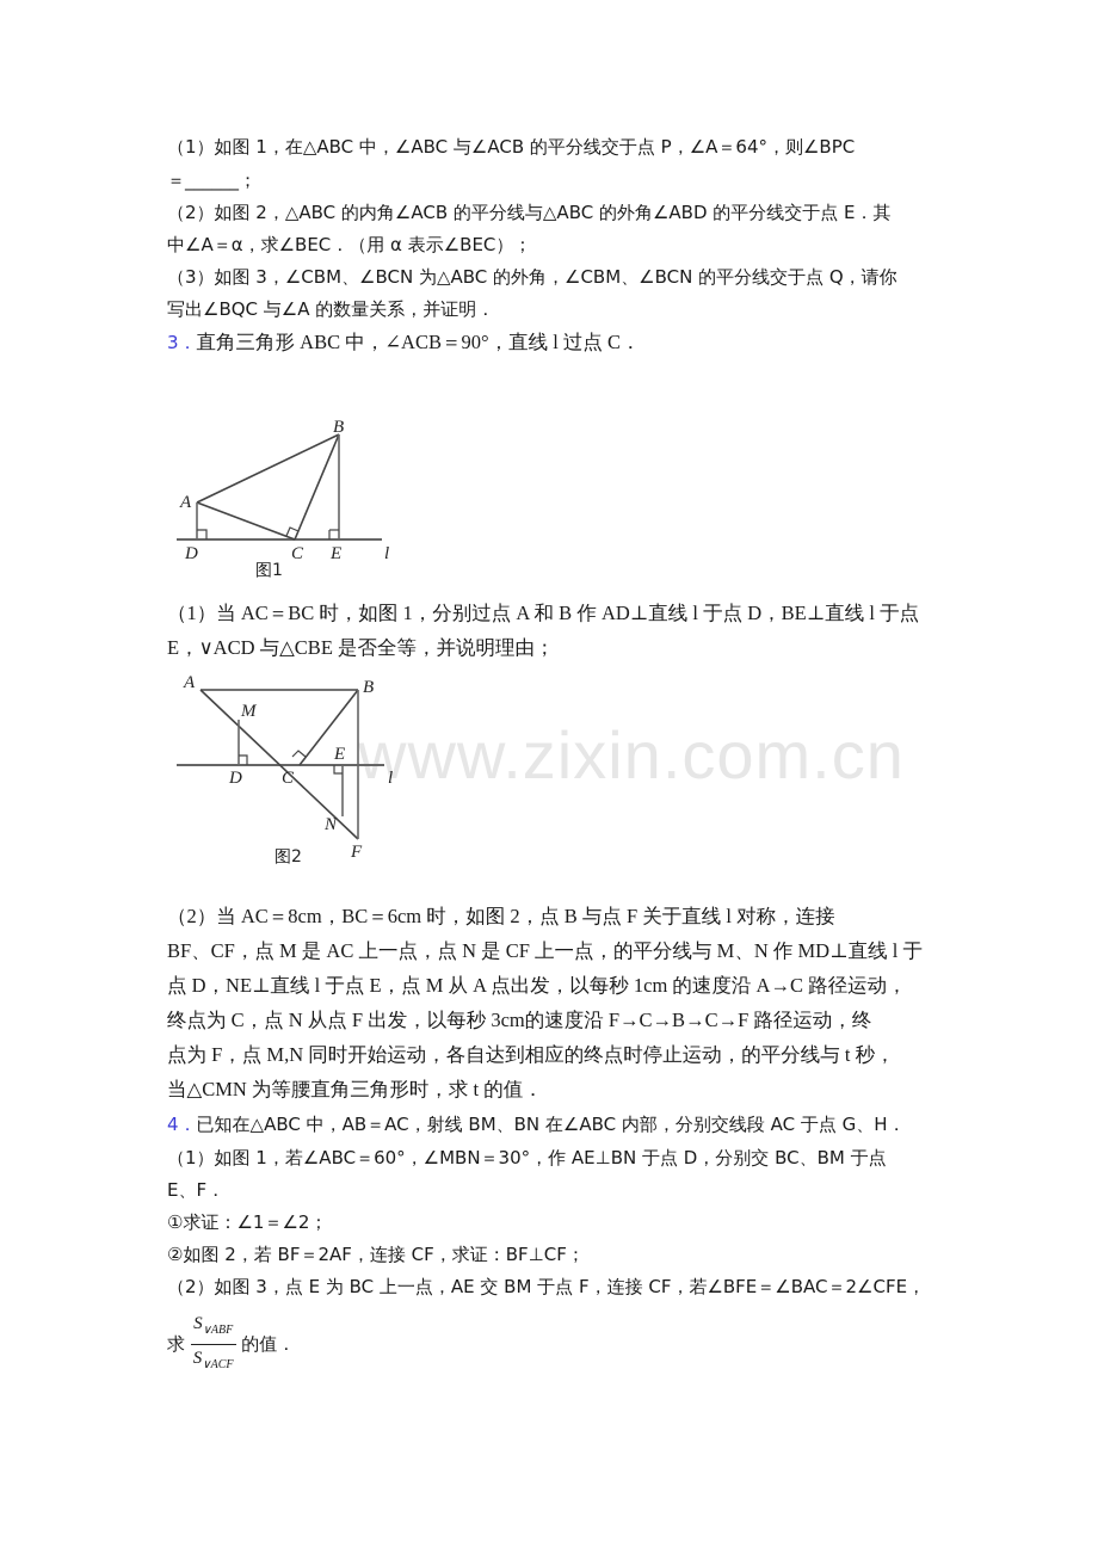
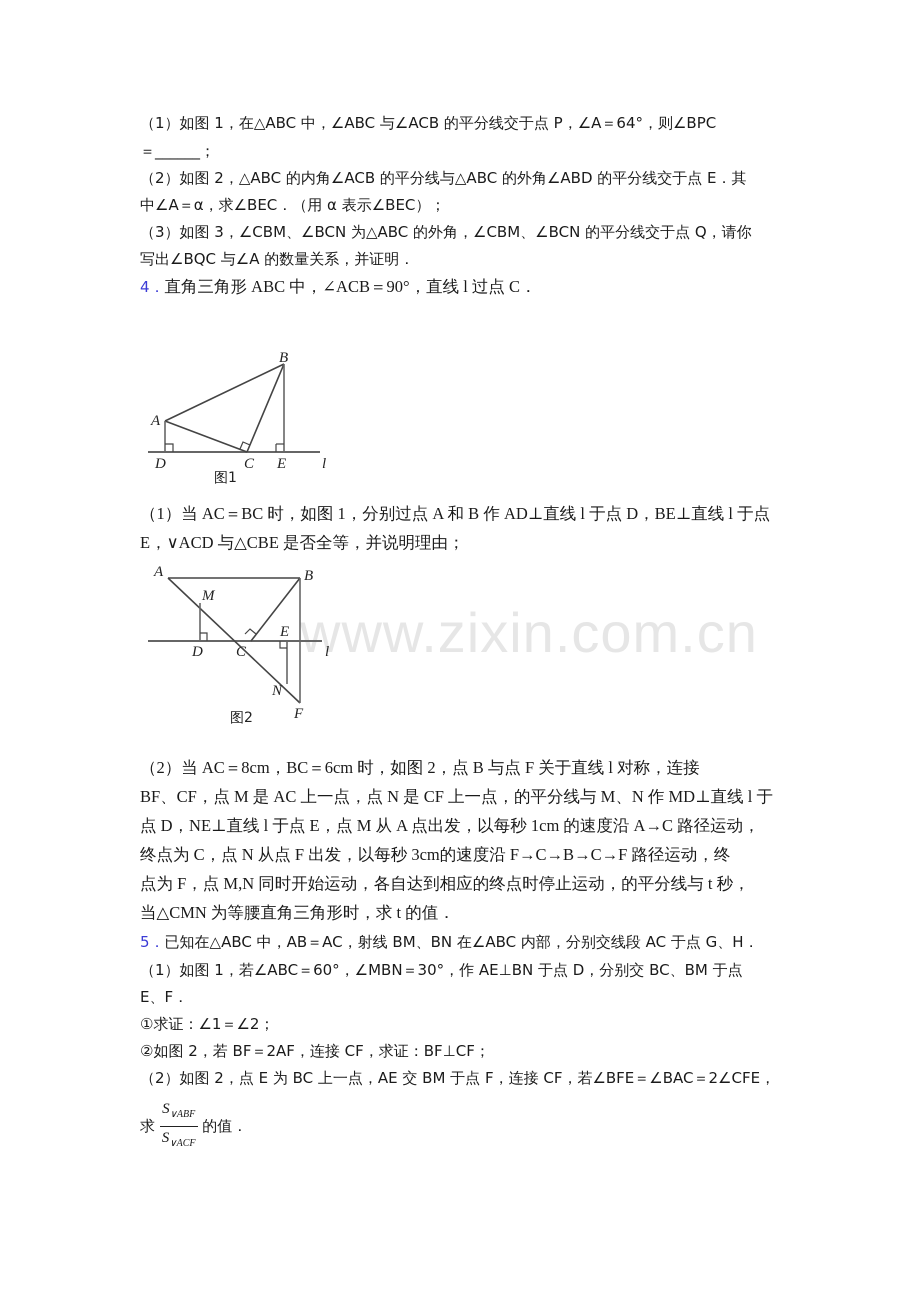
  www.zixin.com.cn
  （1）如图 1，在△ABC 中，∠ABC 与∠ACB 的平分线交于点 P，∠A＝64°，则∠BPC
  ＝______；
  （2）如图 2，△ABC 的内角∠ACB 的平分线与△ABC 的外角∠ABD 的平分线交于点 E．其
  中∠A＝α，求∠BEC．（用 α 表示∠BEC）；
  （3）如图 3，∠CBM、∠BCN 为△ABC 的外角，∠CBM、∠BCN 的平分线交于点 Q，请你
  写出∠BQC 与∠A 的数量关系，并证明．
- 3．直角三角形 ABC 中，∠ACB＝90°，直线 l 过点 C．
+ 4．直角三角形 ABC 中，∠ACB＝90°，直线 l 过点 C．
  A
  B
  C
  D
  E
  l
  图1
  A
  B
  M
  D
  C
  E
  N
  F
  l
  图2
  （1）当 AC＝BC 时，如图 1，分别过点 A 和 B 作 AD⊥直线 l 于点 D，BE⊥直线 l 于点
  E，∨ACD 与△CBE 是否全等，并说明理由；
  （2）当 AC＝8cm，BC＝6cm 时，如图 2，点 B 与点 F 关于直线 l 对称，连接
  BF、CF，点 M 是 AC 上一点，点 N 是 CF 上一点，的平分线与 M、N 作 MD⊥直线 l 于
  点 D，NE⊥直线 l 于点 E，点 M 从 A 点出发，以每秒 1cm 的速度沿 A→C 路径运动，
  终点为 C，点 N 从点 F 出发，以每秒 3cm的速度沿 F→C→B→C→F 路径运动，终
  点为 F，点 M,N 同时开始运动，各自达到相应的终点时停止运动，的平分线与 t 秒，
  当△CMN 为等腰直角三角形时，求 t 的值．
- 4．已知在△ABC 中，AB＝AC，射线 BM、BN 在∠ABC 内部，分别交线段 AC 于点 G、H．
+ 5．已知在△ABC 中，AB＝AC，射线 BM、BN 在∠ABC 内部，分别交线段 AC 于点 G、H．
  （1）如图 1，若∠ABC＝60°，∠MBN＝30°，作 AE⊥BN 于点 D，分别交 BC、BM 于点
  E、F．
  ①求证：∠1＝∠2；
  ②如图 2，若 BF＝2AF，连接 CF，求证：BF⊥CF；
- （2）如图 3，点 E 为 BC 上一点，AE 交 BM 于点 F，连接 CF，若∠BFE＝∠BAC＝2∠CFE，
+ （2）如图 2，点 E 为 BC 上一点，AE 交 BM 于点 F，连接 CF，若∠BFE＝∠BAC＝2∠CFE，
  求
  S∨ABF
  S∨ACF
  的值．
